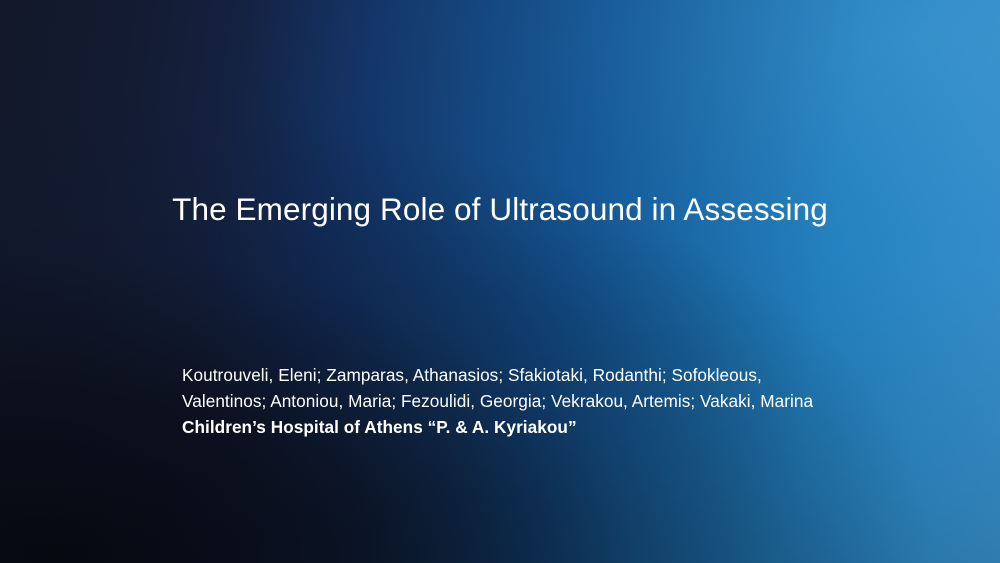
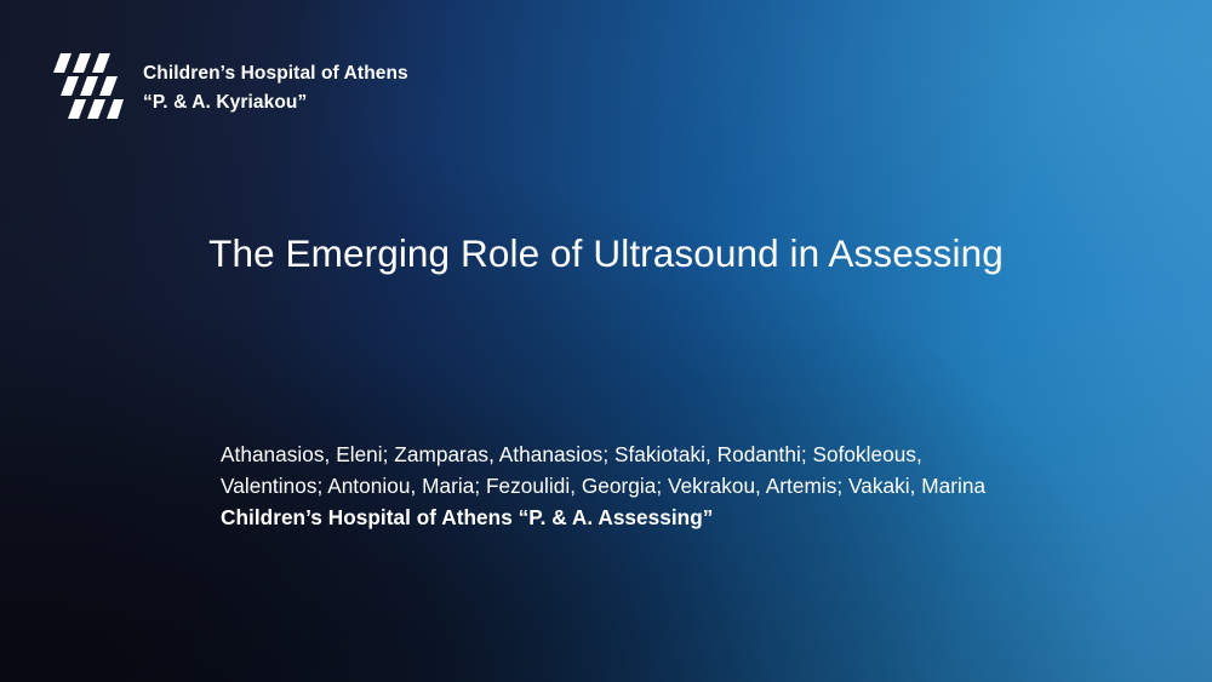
+ Children’s Hospital of Athens
+ “P. & A. Kyriakou”
  The Emerging Role of Ultrasound in Assessing
- Koutrouveli, Eleni; Zamparas, Athanasios; Sfakiotaki, Rodanthi; Sofokleous,
+ Athanasios, Eleni; Zamparas, Athanasios; Sfakiotaki, Rodanthi; Sofokleous,
  Valentinos; Antoniou, Maria; Fezoulidi, Georgia; Vekrakou, Artemis; Vakaki, Marina
- Children’s Hospital of Athens “P. & A. Kyriakou”
+ Children’s Hospital of Athens “P. & A. Assessing”
